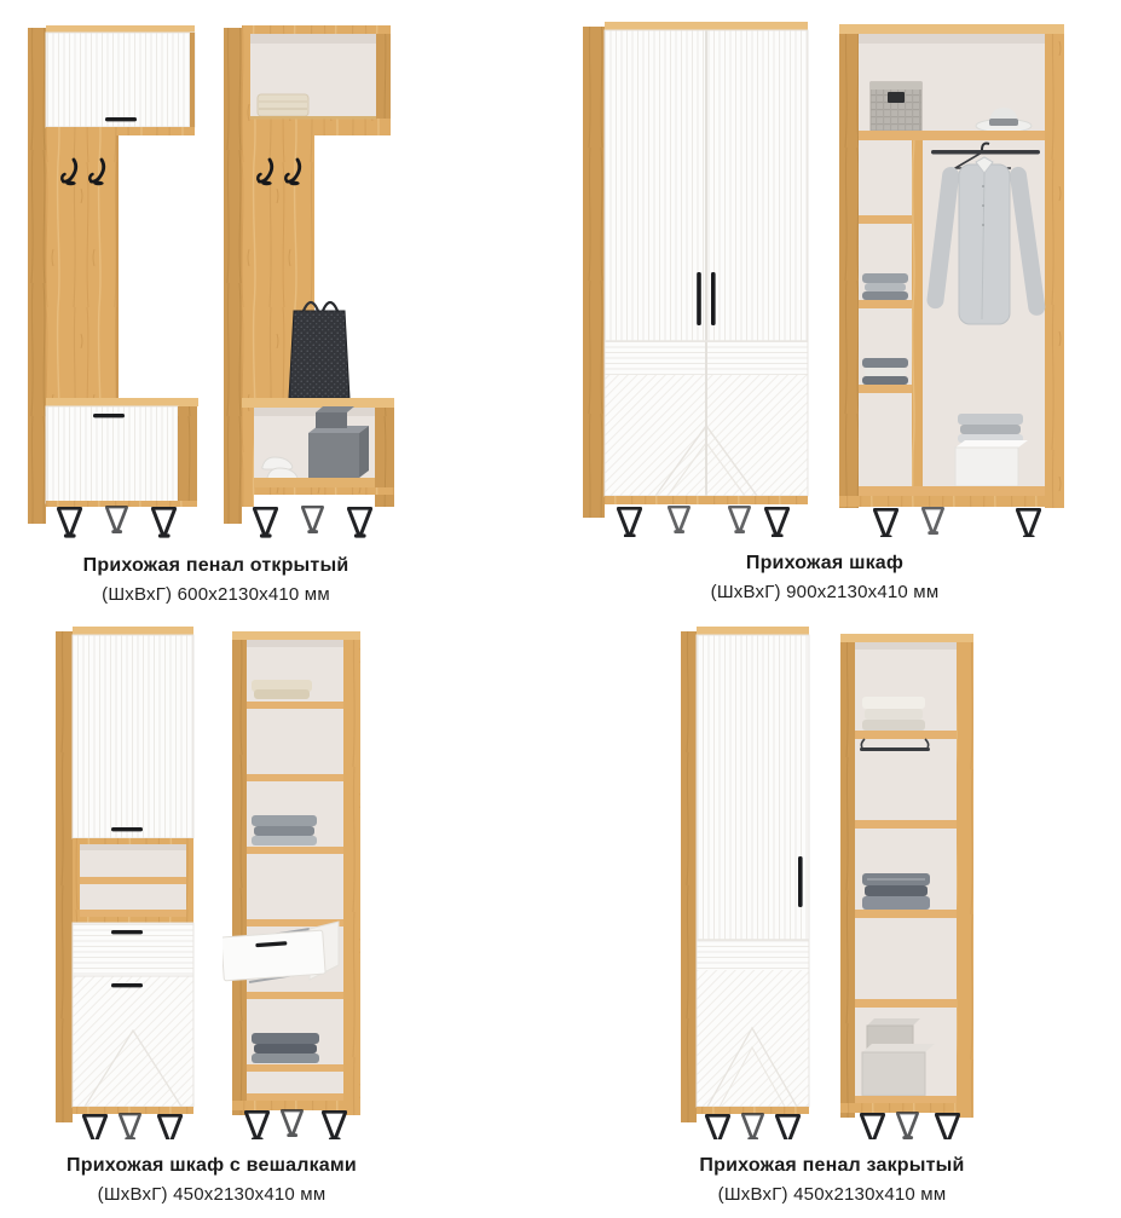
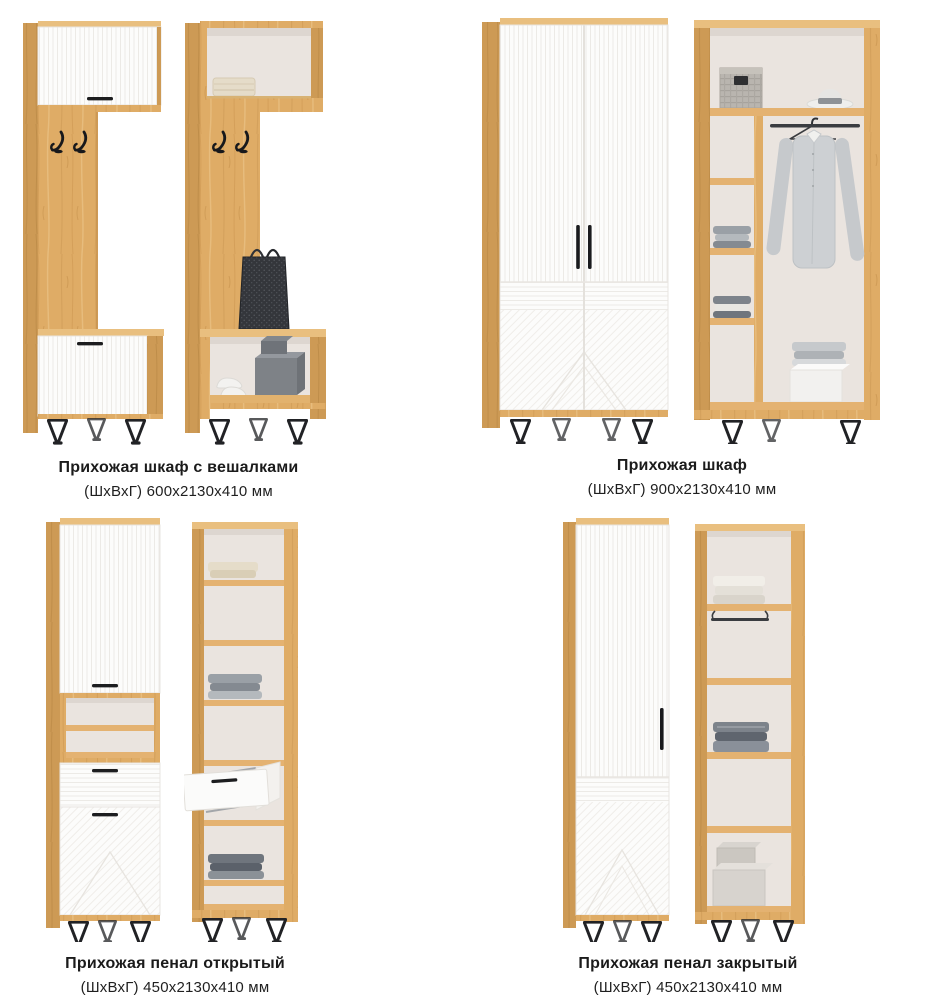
- Прихожая пенал открытый
+ Прихожая шкаф с вешалками
  (ШхВхГ) 600х2130х410 мм
  Прихожая шкаф
  (ШхВхГ) 900х2130х410 мм
- Прихожая шкаф с вешалками
+ Прихожая пенал открытый
  (ШхВхГ) 450х2130х410 мм
  Прихожая пенал закрытый
  (ШхВхГ) 450х2130х410 мм
